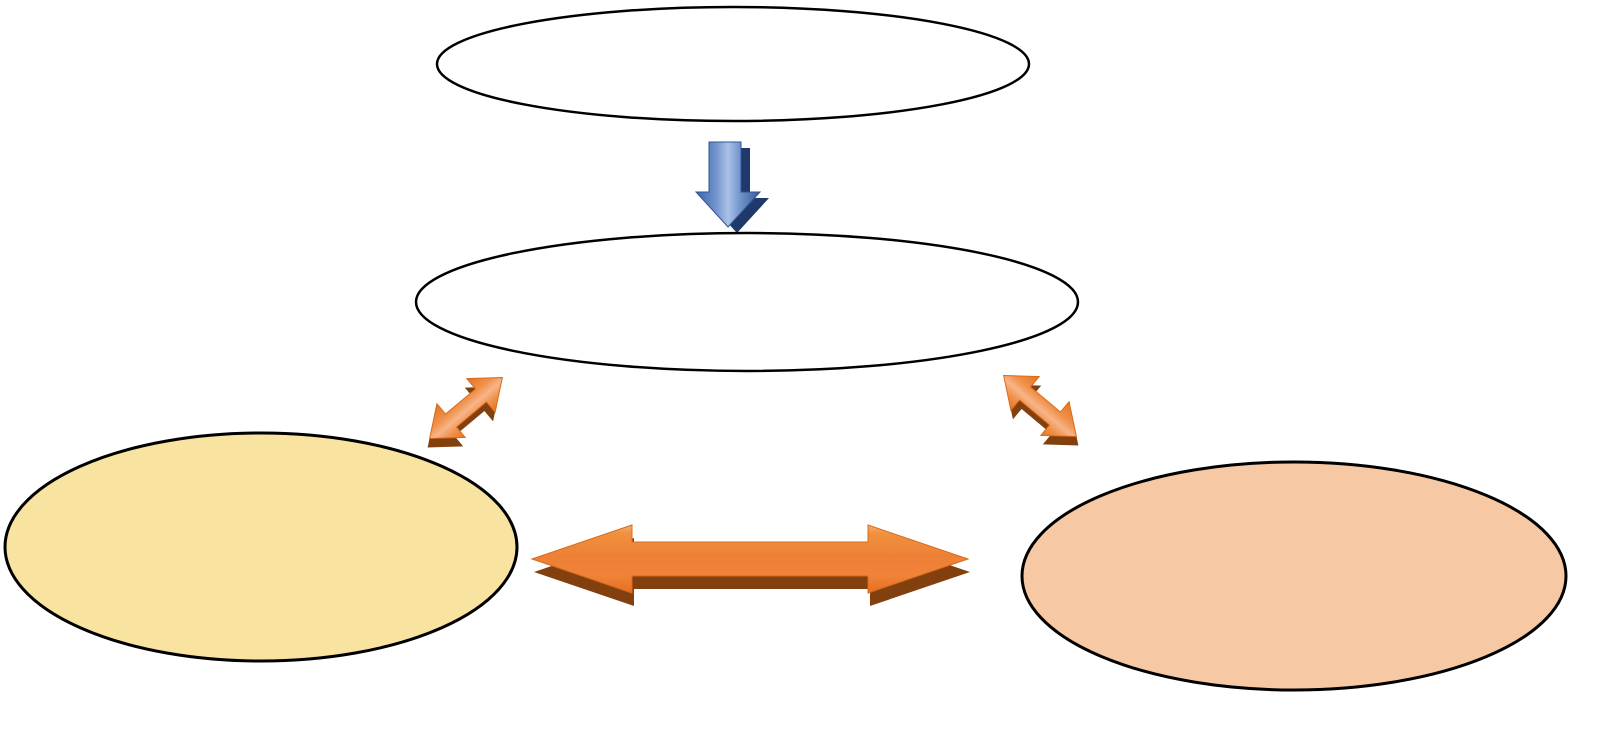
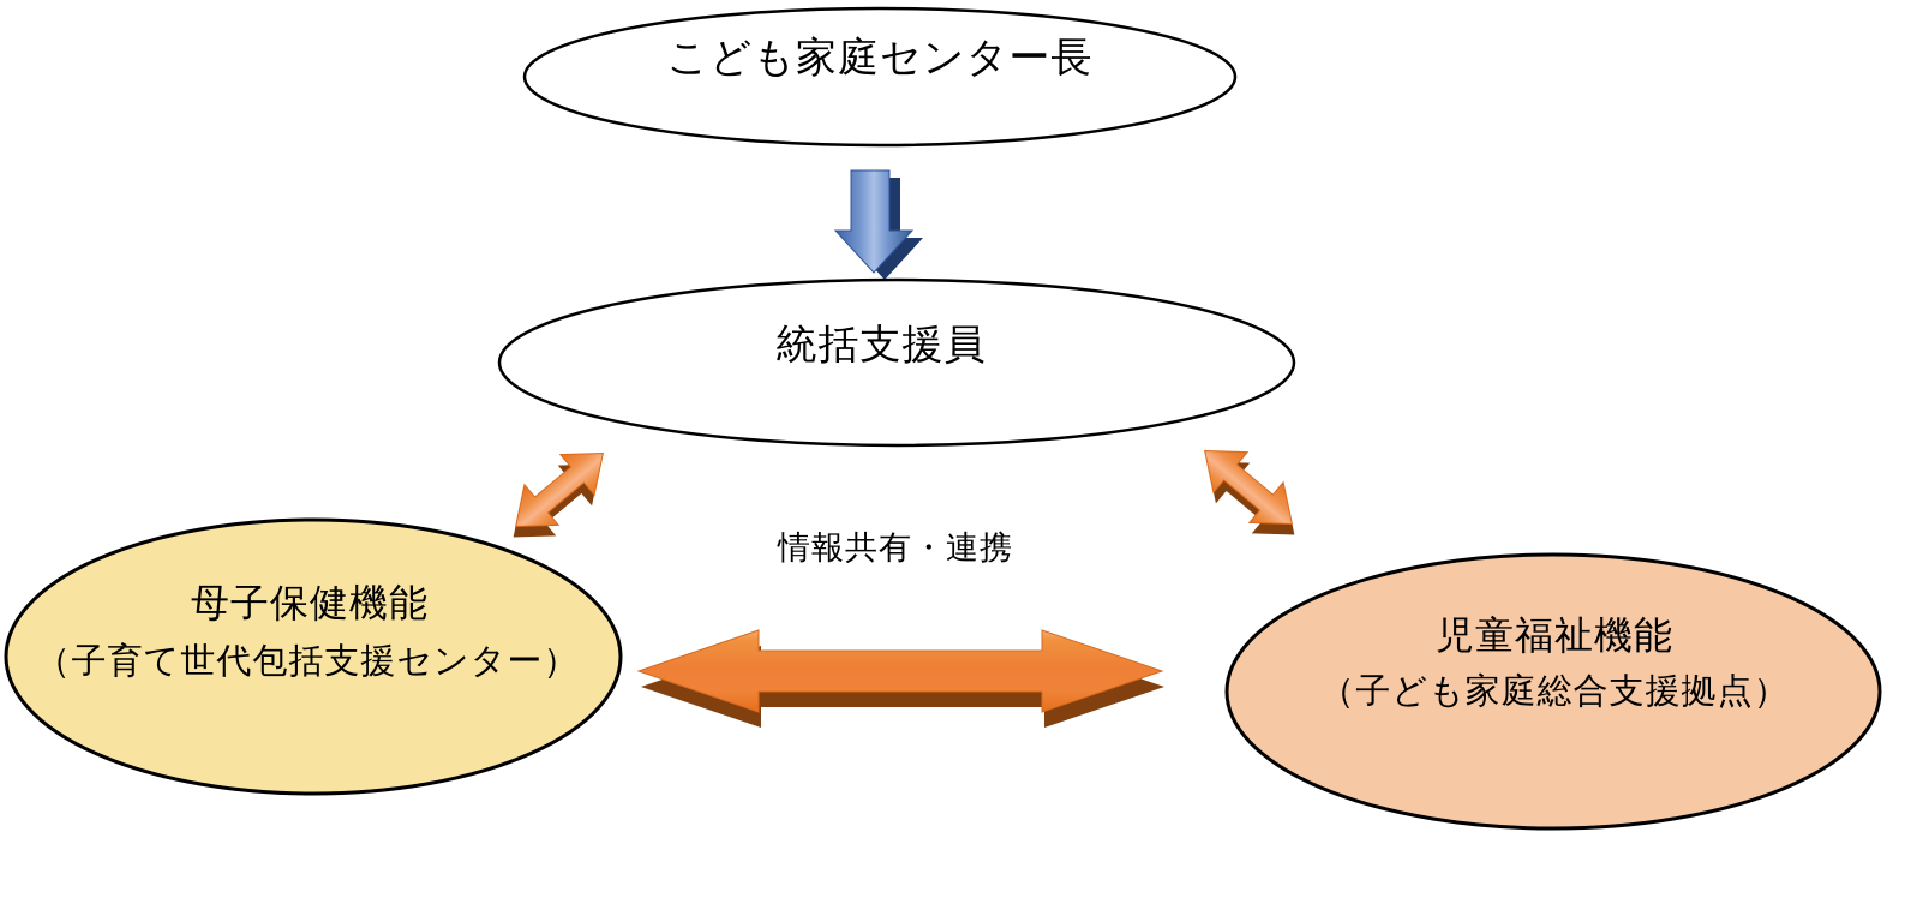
+ こども家庭センター長
+ 統括支援員
+ 情報共有・連携
+ 母子保健機能
+ （子育て世代包括支援センター）
+ 児童福祉機能
+ （子ども家庭総合支援拠点）
